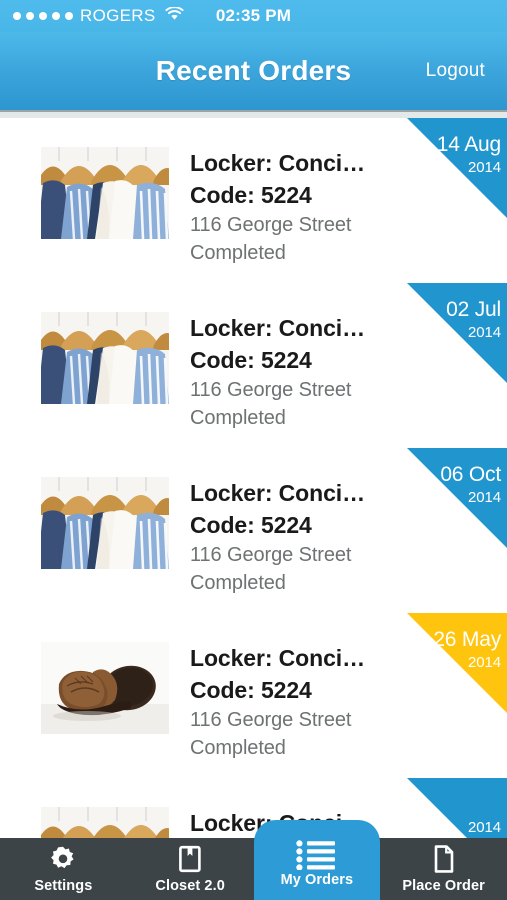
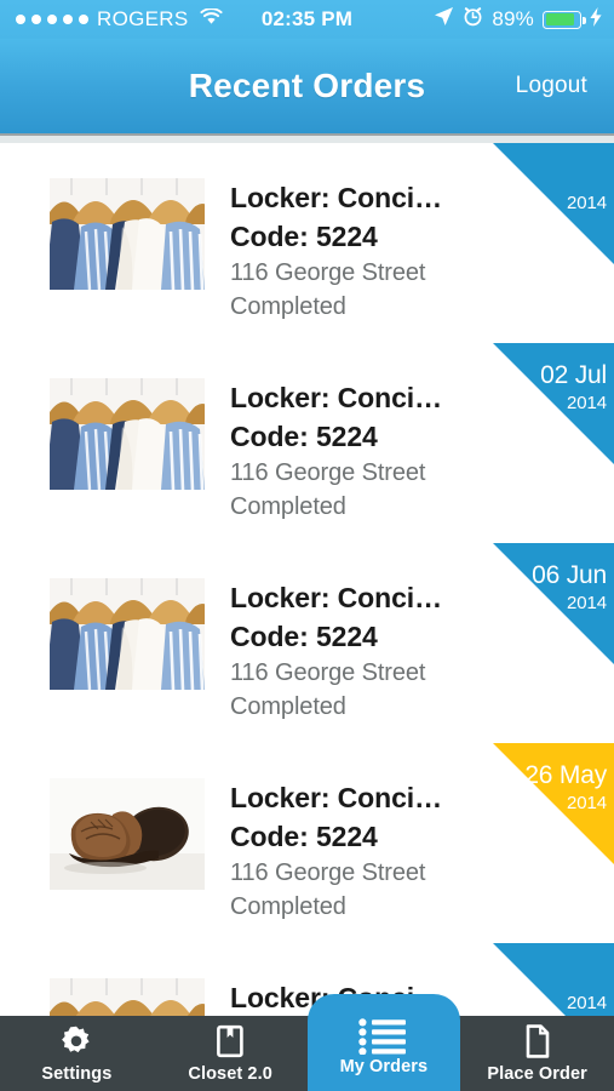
  ROGERS
  02:35 PM
+ 89%
  Recent Orders
  Logout
  Locker: Conci…
  Code: 5224
  116 George Street
  Completed
- 14 Aug
  2014
  Locker: Conci…
  Code: 5224
  116 George Street
  Completed
  02 Jul
  2014
  Locker: Conci…
  Code: 5224
  116 George Street
  Completed
- 06 Oct
+ 06 Jun
  2014
  Locker: Conci…
  Code: 5224
  116 George Street
  Completed
  26 May
  2014
  2014
  Settings
  Closet 2.0
  My Orders
  Place Order
